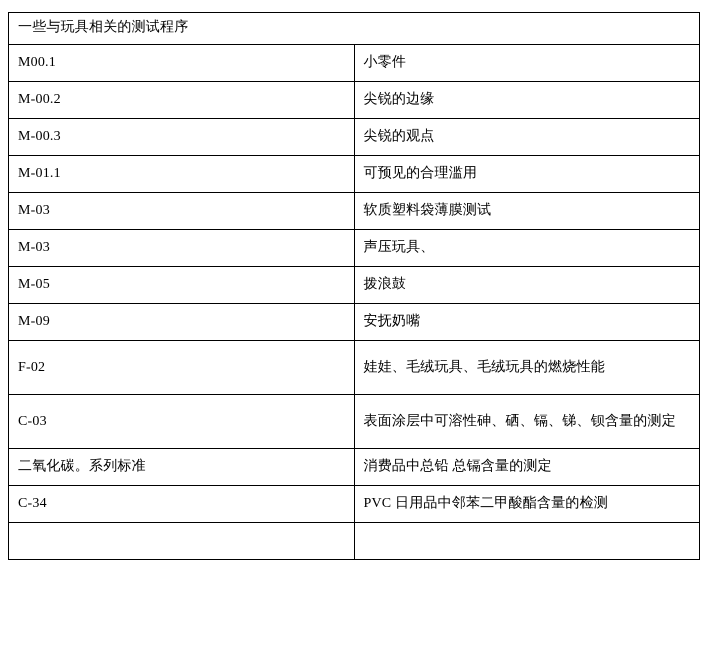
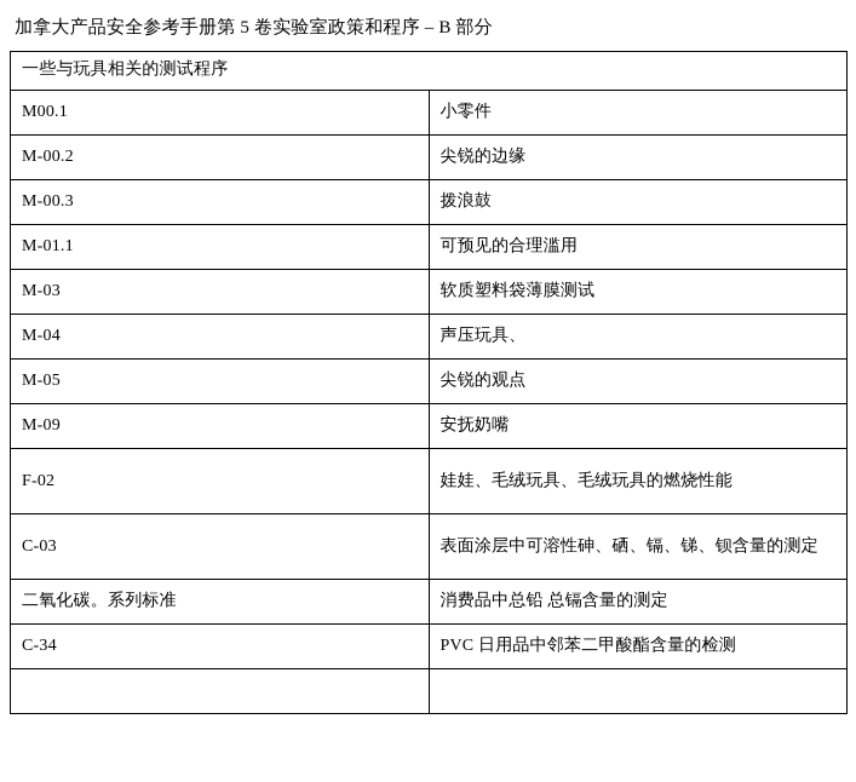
+ 加拿大产品安全参考手册第 5 卷实验室政策和程序 – B 部分
  一些与玩具相关的测试程序
  M00.1	小零件
  M-00.2	尖锐的边缘
- M-00.3	尖锐的观点
+ M-00.3	拨浪鼓
  M-01.1	可预见的合理滥用
  M-03	软质塑料袋薄膜测试
- M-03	声压玩具、
+ M-04	声压玩具、
- M-05	拨浪鼓
+ M-05	尖锐的观点
  M-09	安抚奶嘴
  F-02	娃娃、毛绒玩具、毛绒玩具的燃烧性能
  C-03	表面涂层中可溶性砷、硒、镉、锑、钡含量的测定
  二氧化碳。系列标准	消费品中总铅 总镉含量的测定
  C-34	PVC 日用品中邻苯二甲酸酯含量的检测
